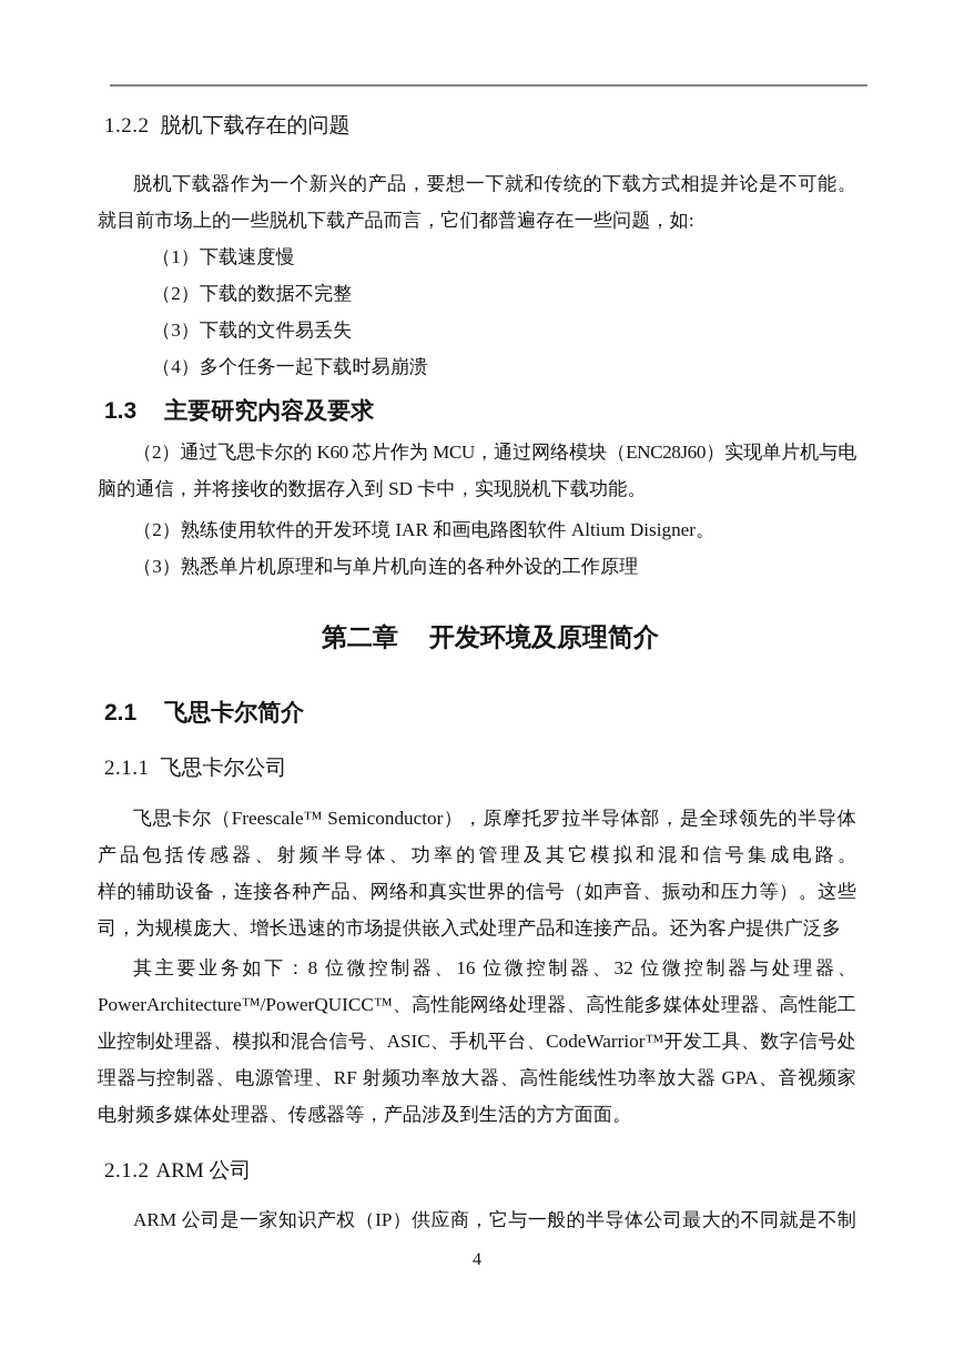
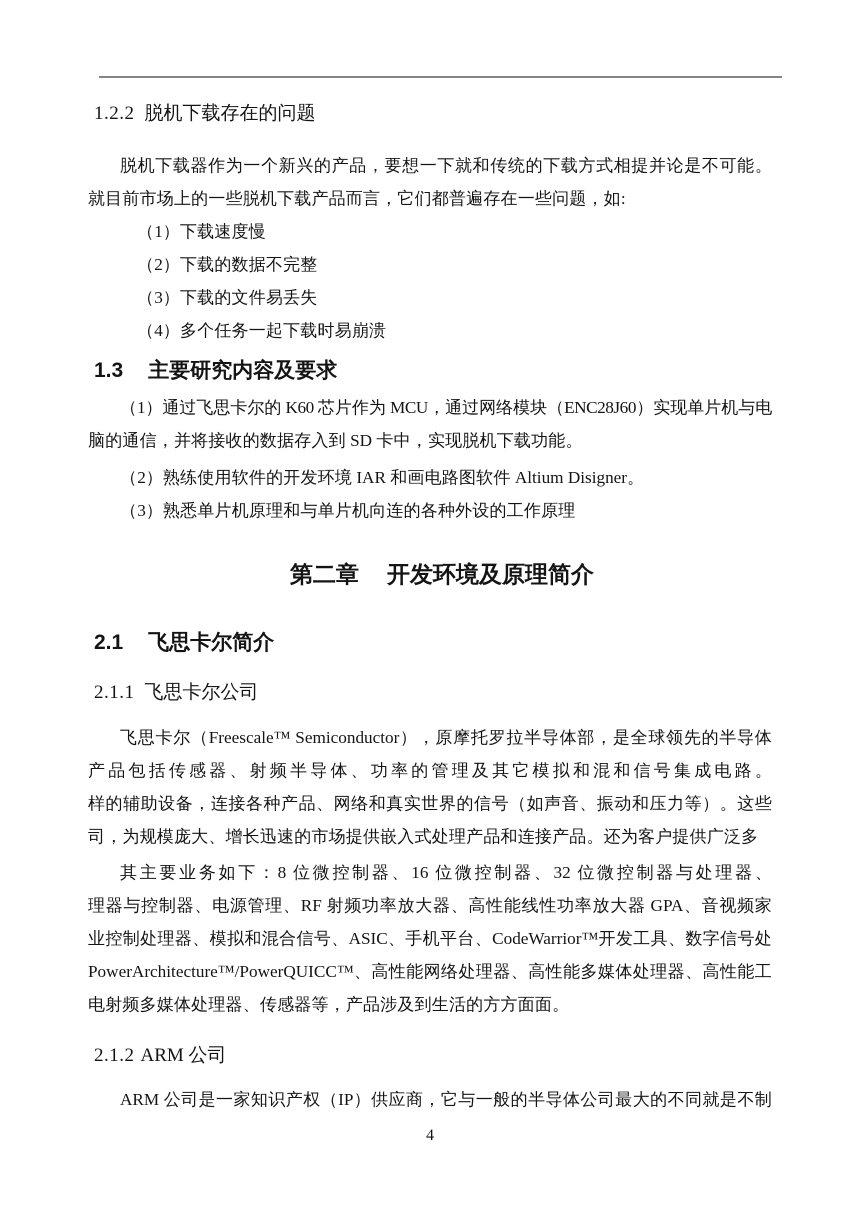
  1.2.2 脱机下载存在的问题
  脱机下载器作为一个新兴的产品，要想一下就和传统的下载方式相提并论是不可能。
  就目前市场上的一些脱机下载产品而言，它们都普遍存在一些问题，如:
  （1）下载速度慢
  （2）下载的数据不完整
  （3）下载的文件易丢失
  （4）多个任务一起下载时易崩溃
  1.3 主要研究内容及要求
- （2）通过飞思卡尔的 K60 芯片作为 MCU，通过网络模块（ENC28J60）实现单片机与电
+ （1）通过飞思卡尔的 K60 芯片作为 MCU，通过网络模块（ENC28J60）实现单片机与电
  脑的通信，并将接收的数据存入到 SD 卡中，实现脱机下载功能。
  （2）熟练使用软件的开发环境 IAR 和画电路图软件 Altium Disigner。
  （3）熟悉单片机原理和与单片机向连的各种外设的工作原理
  第二章 开发环境及原理简介
  2.1 飞思卡尔简介
  2.1.1 飞思卡尔公司
  飞思卡尔（Freescale™ Semiconductor），原摩托罗拉半导体部，是全球领先的半导体
  产品包括传感器、射频半导体、功率的管理及其它模拟和混和信号集成电路。
  样的辅助设备，连接各种产品、网络和真实世界的信号（如声音、振动和压力等）。这些
  司，为规模庞大、增长迅速的市场提供嵌入式处理产品和连接产品。还为客户提供广泛多
  其主要业务如下：8 位微控制器、16 位微控制器、32 位微控制器与处理器、
- PowerArchitecture™/PowerQUICC™、高性能网络处理器、高性能多媒体处理器、高性能工
+ 理器与控制器、电源管理、RF 射频功率放大器、高性能线性功率放大器 GPA、音视频家
  业控制处理器、模拟和混合信号、ASIC、手机平台、CodeWarrior™开发工具、数字信号处
- 理器与控制器、电源管理、RF 射频功率放大器、高性能线性功率放大器 GPA、音视频家
+ PowerArchitecture™/PowerQUICC™、高性能网络处理器、高性能多媒体处理器、高性能工
  电射频多媒体处理器、传感器等，产品涉及到生活的方方面面。
  2.1.2 ARM 公司
  ARM 公司是一家知识产权（IP）供应商，它与一般的半导体公司最大的不同就是不制
  4
